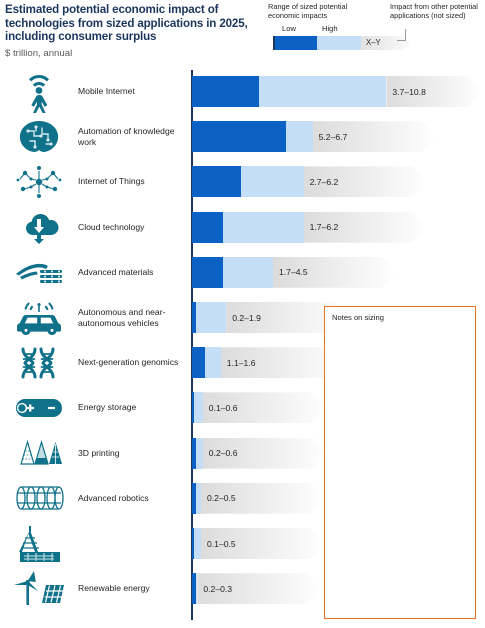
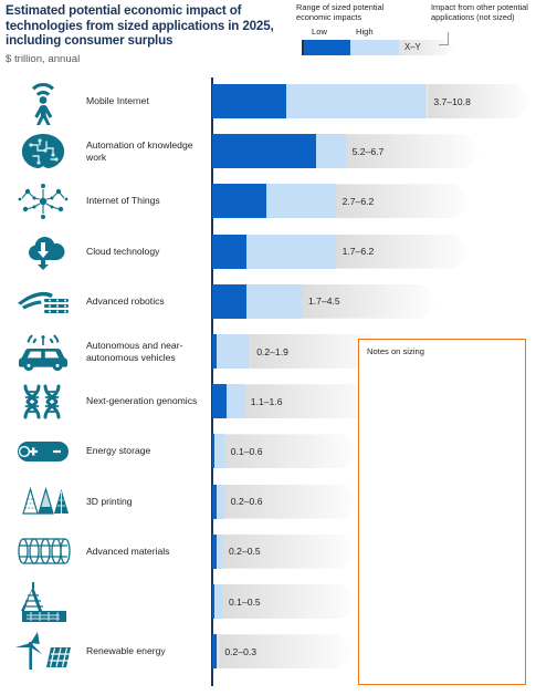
  Estimated potential economic impact of technologies from sized applications in 2025, including consumer surplus
  $ trillion, annual
  Range of sized potential economic impacts
  Low
  High
  X–Y
  Impact from other potential applications (not sized)
  Mobile Internet
  3.7–10.8
  Automation of knowledge work
  5.2–6.7
  Internet of Things
  2.7–6.2
  Cloud technology
  1.7–6.2
- Advanced materials
+ Advanced robotics
  1.7–4.5
  Autonomous and near-autonomous vehicles
  0.2–1.9
  Next-generation genomics
  1.1–1.6
  Energy storage
  0.1–0.6
  3D printing
  0.2–0.6
- Advanced robotics
+ Advanced materials
  0.2–0.5
  0.1–0.5
  Renewable energy
  0.2–0.3
  Notes on sizing
